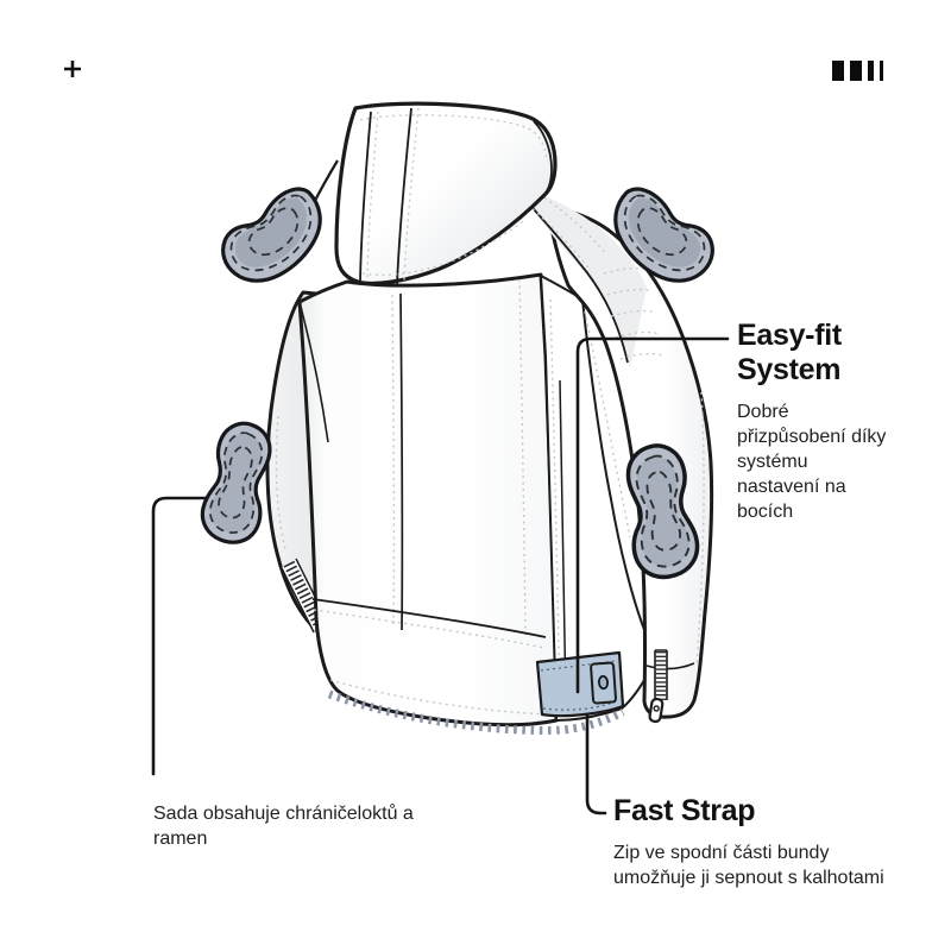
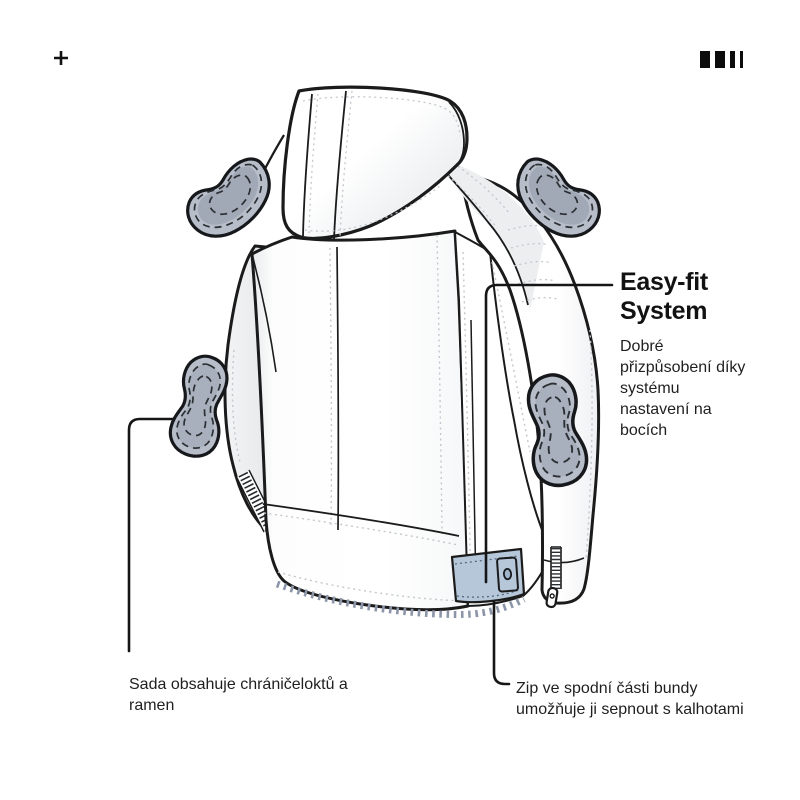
  Easy-fit
  System
  Dobré
  přizpůsobení díky
  systému
  nastavení na
  bocích
  Sada obsahuje chráničeloktů a
  ramen
- Fast Strap
  Zip ve spodní části bundy
  umožňuje ji sepnout s kalhotami
